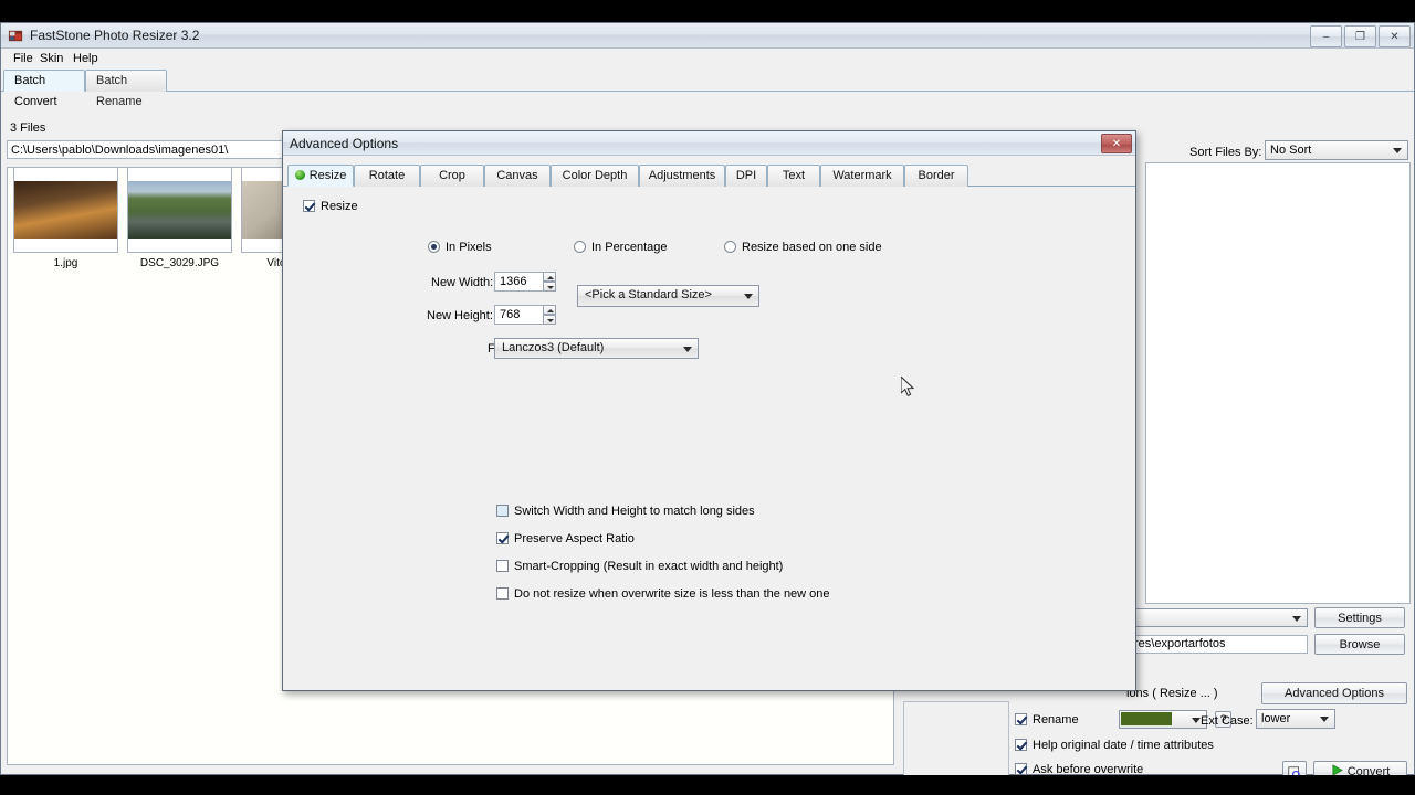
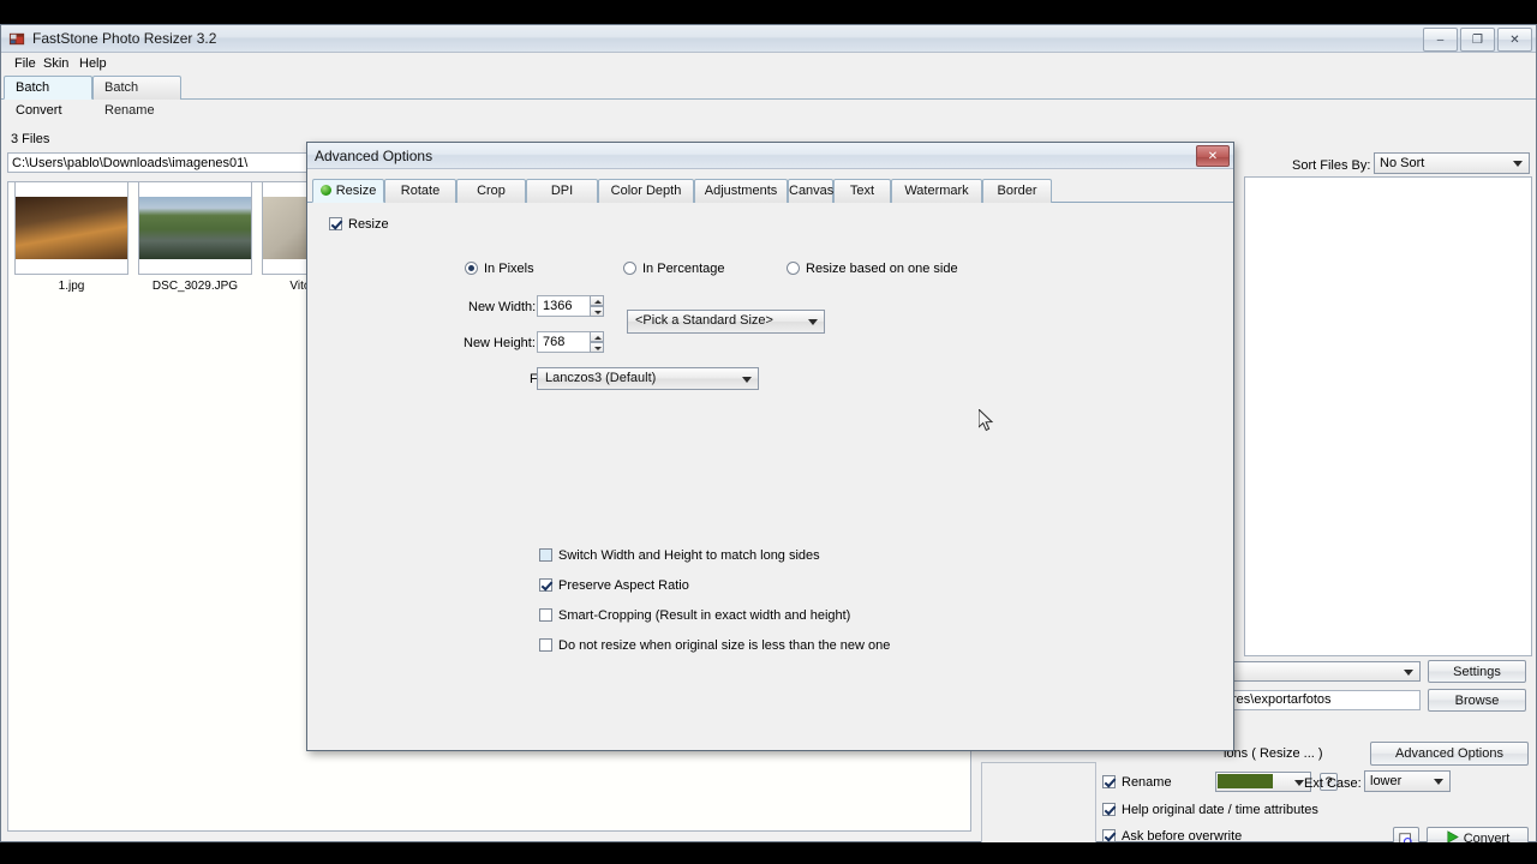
  FastStone Photo Resizer 3.2
  –
  ❐
  ✕
  File
  Skin
  Help
  Batch Convert
  Batch Rename
  3 Files
  C:\Users\pablo\Downloads\imagenes01\
  Sort Files By:
  No Sort
  1.jpg
  DSC_3029.JPG
  Settings
  es\exportarfotos
  Browse
  ions ( Resize ... )
  Advanced Options
  Rename
  ?
  Ext Case:
  lower
  Help original date / time attributes
  Ask before overwrite
  Convert
  Advanced Options
  ✕
  Resize
  Rotate
  Crop
- Canvas
+ DPI
  Color Depth
  Adjustments
- DPI
+ Canvas
  Text
  Watermark
  Border
  Resize
  In Pixels
  In Percentage
  Resize based on one side
  New Width:
  1366
  New Height:
  768
  <Pick a Standard Size>
  Lanczos3 (Default)
  Switch Width and Height to match long sides
  Preserve Aspect Ratio
  Smart-Cropping (Result in exact width and height)
- Do not resize when overwrite size is less than the new one
+ Do not resize when original size is less than the new one
